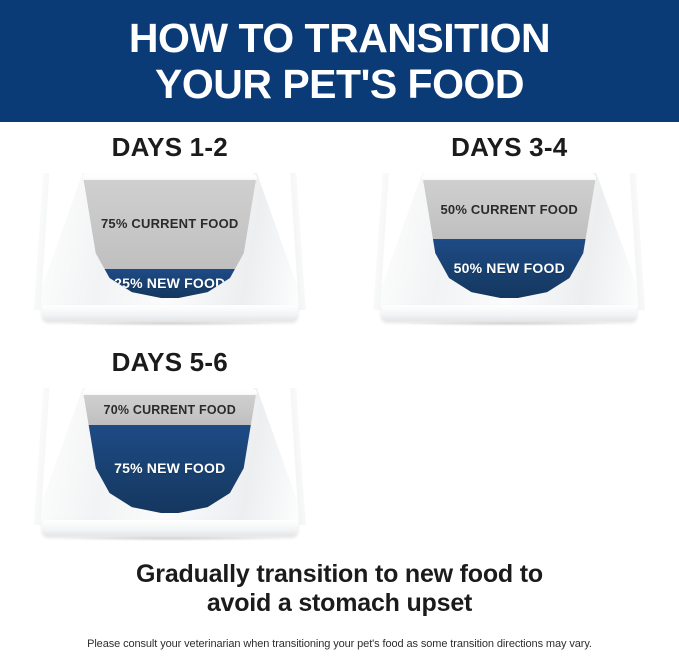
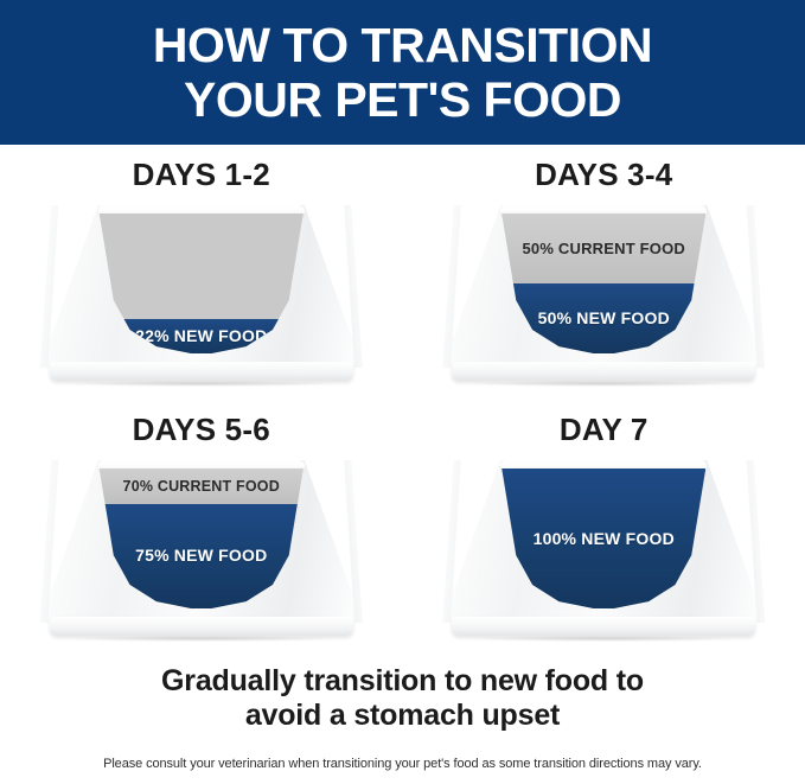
  HOW TO TRANSITION
  YOUR PET'S FOOD
  DAYS 1-2
- 75% CURRENT FOOD
- 25% NEW FOOD
+ 22% NEW FOOD
  DAYS 3-4
  50% CURRENT FOOD
  50% NEW FOOD
  DAYS 5-6
  70% CURRENT FOOD
  75% NEW FOOD
+ DAY 7
+ 100% NEW FOOD
  Gradually transition to new food to
  avoid a stomach upset
  Please consult your veterinarian when transitioning your pet's food as some transition directions may vary.
